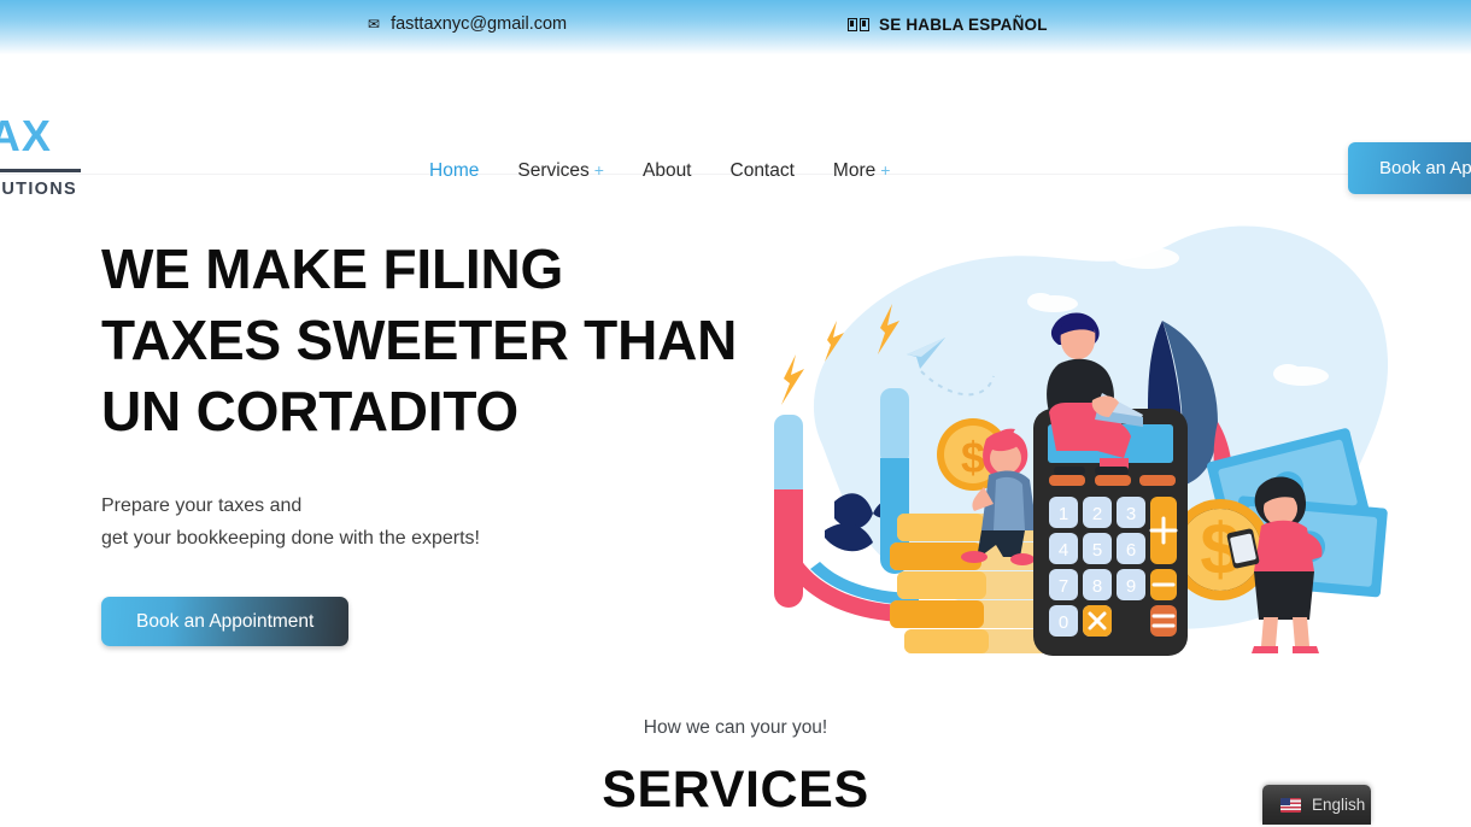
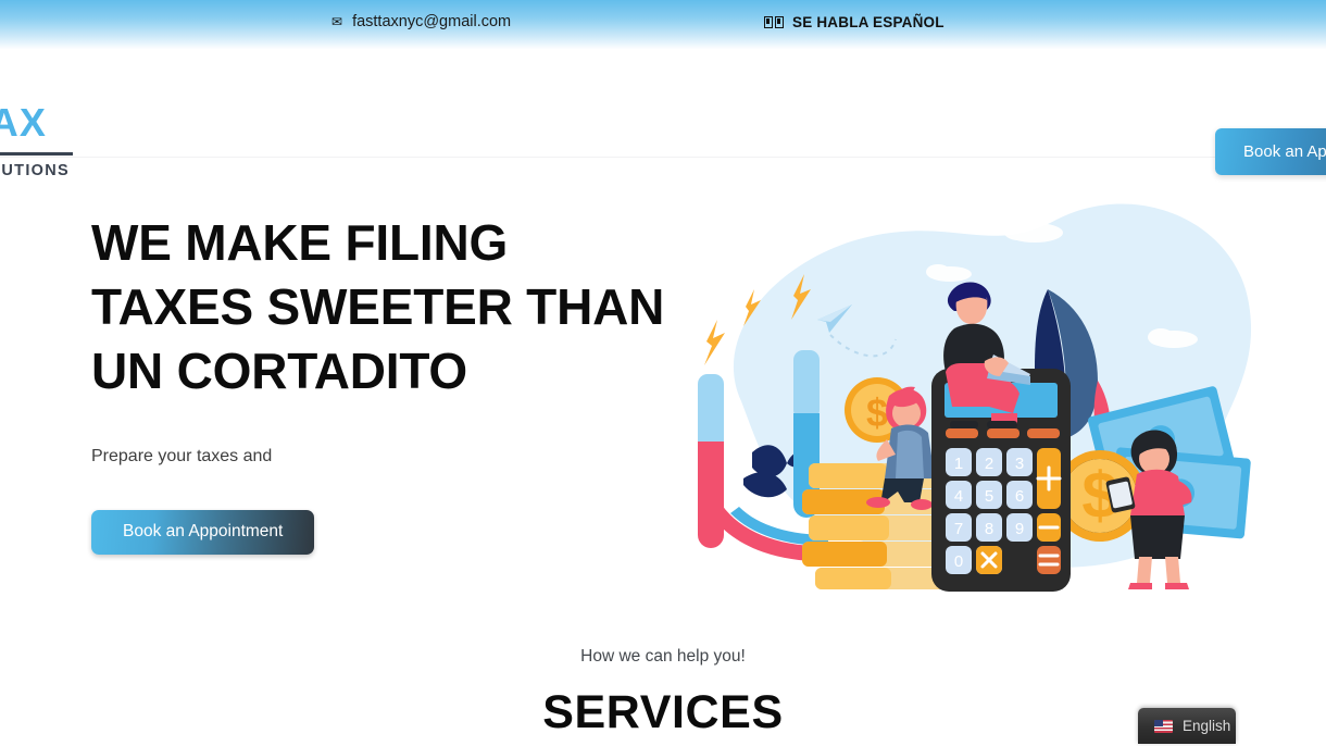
  ✉
  fasttaxnyc@gmail.com
  SE HABLA ESPAÑOL
- Home
- Services +
- About
- Contact
- More +
  Book an Ap
  WE MAKE FILING
  TAXES SWEETER THAN
  UN CORTADITO
  Prepare your taxes and
- get your bookkeeping done with the experts!
  Book an Appointment
  $
  $
  1
  2
  3
  4
  5
  6
  7
  8
  9
  0
- How we can your you!
+ How we can help you!
  SERVICES
  English
